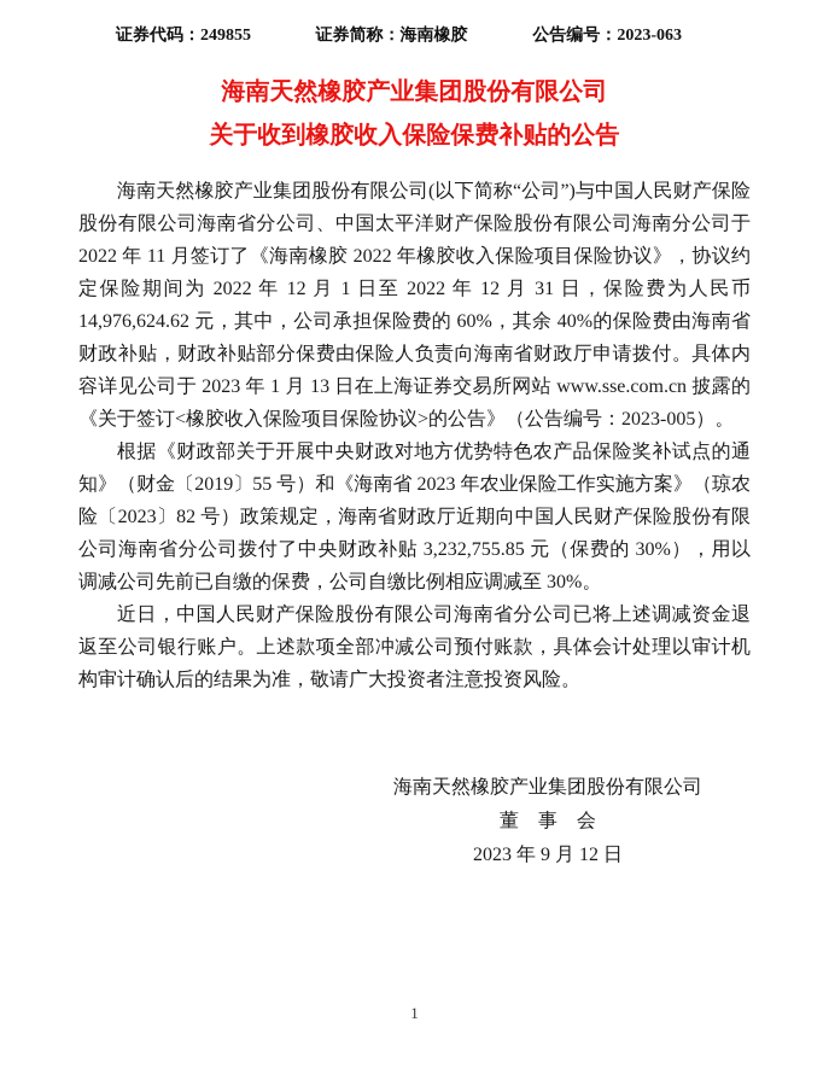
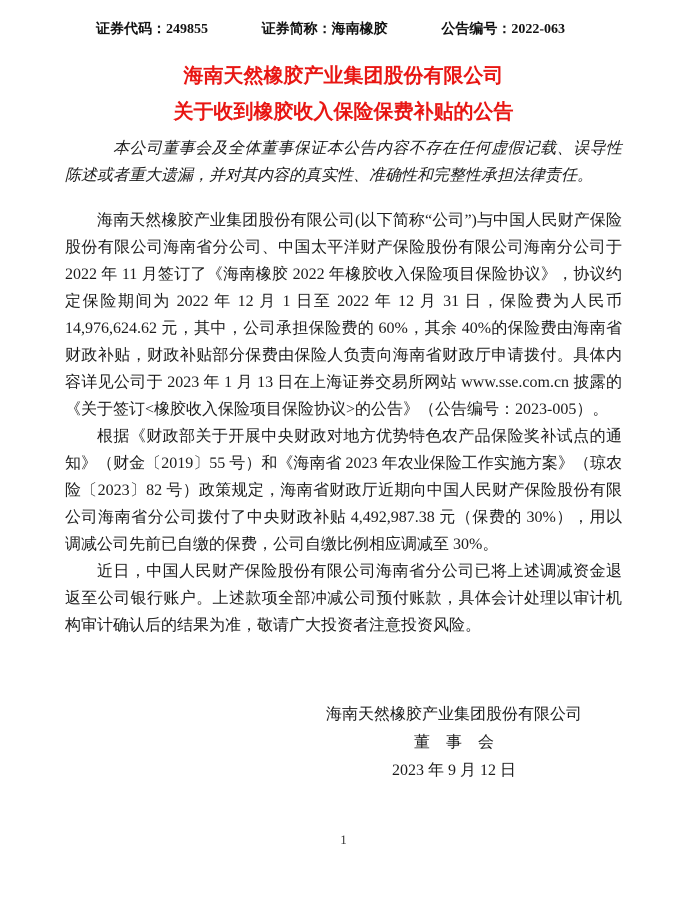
  证券代码：249855
  证券简称：海南橡胶
- 公告编号：2023-063
+ 公告编号：2022-063
  海南天然橡胶产业集团股份有限公司
  关于收到橡胶收入保险保费补贴的公告
+ 本公司董事会及全体董事保证本公告内容不存在任何虚假记载、误导性陈述或者重大遗漏，并对其内容的真实性、准确性和完整性承担法律责任。
  海南天然橡胶产业集团股份有限公司(以下简称“公司”)与中国人民财产保险股份有限公司海南省分公司、中国太平洋财产保险股份有限公司海南分公司于 2022 年 11 月签订了《海南橡胶 2022 年橡胶收入保险项目保险协议》，协议约定保险期间为 2022 年 12 月 1 日至 2022 年 12 月 31 日，保险费为人民币 14,976,624.62 元，其中，公司承担保险费的 60%，其余 40%的保险费由海南省财政补贴，财政补贴部分保费由保险人负责向海南省财政厅申请拨付。具体内容详见公司于 2023 年 1 月 13 日在上海证券交易所网站 www.sse.com.cn 披露的《关于签订<橡胶收入保险项目保险协议>的公告》（公告编号：2023-005）。
- 根据《财政部关于开展中央财政对地方优势特色农产品保险奖补试点的通知》（财金〔2019〕55 号）和《海南省 2023 年农业保险工作实施方案》（琼农险〔2023〕82 号）政策规定，海南省财政厅近期向中国人民财产保险股份有限公司海南省分公司拨付了中央财政补贴 3,232,755.85 元（保费的 30%），用以调减公司先前已自缴的保费，公司自缴比例相应调减至 30%。
+ 根据《财政部关于开展中央财政对地方优势特色农产品保险奖补试点的通知》（财金〔2019〕55 号）和《海南省 2023 年农业保险工作实施方案》（琼农险〔2023〕82 号）政策规定，海南省财政厅近期向中国人民财产保险股份有限公司海南省分公司拨付了中央财政补贴 4,492,987.38 元（保费的 30%），用以调减公司先前已自缴的保费，公司自缴比例相应调减至 30%。
  近日，中国人民财产保险股份有限公司海南省分公司已将上述调减资金退返至公司银行账户。上述款项全部冲减公司预付账款，具体会计处理以审计机构审计确认后的结果为准，敬请广大投资者注意投资风险。
  海南天然橡胶产业集团股份有限公司
  董 事 会
  2023 年 9 月 12 日
  1
